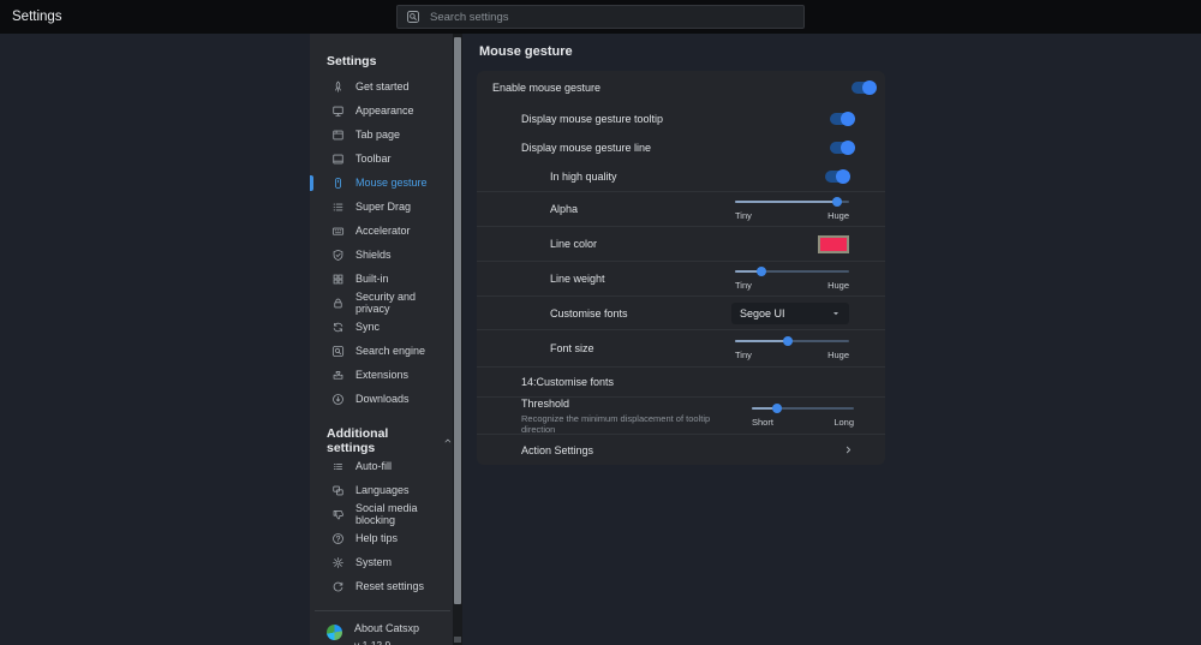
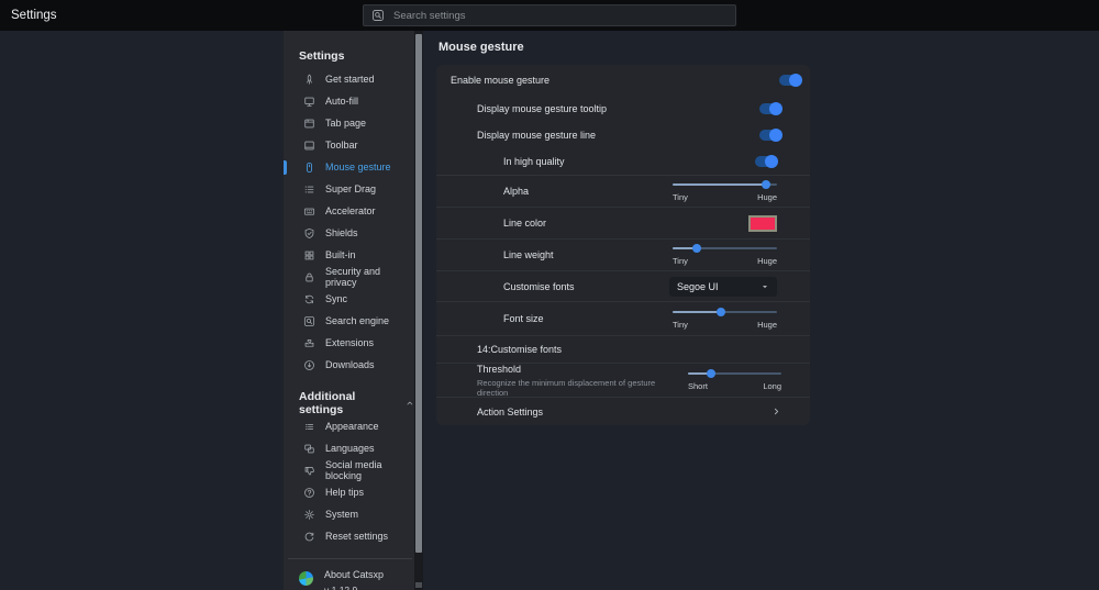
  Settings
  Search settings
  Settings
  Get started
- Appearance
+ Auto-fill
  Tab page
  Toolbar
  Mouse gesture
  Super Drag
  Accelerator
  Shields
  Built-in
  Security and privacy
  Sync
  Search engine
  Extensions
  Downloads
  Additional settings
- Auto-fill
+ Appearance
  Languages
  Social media blocking
  Help tips
  System
  Reset settings
  About Catsxp
  Mouse gesture
  Enable mouse gesture
  Display mouse gesture tooltip
  Display mouse gesture line
  In high quality
  Alpha
  Tiny
  Huge
  Line color
  Line weight
  Tiny
  Huge
  Customise fonts
  Segoe UI
  Font size
  Tiny
  Huge
  14:Customise fonts
  Threshold
- Recognize the minimum displacement of tooltip direction
+ Recognize the minimum displacement of gesture direction
  Short
  Long
  Action Settings
